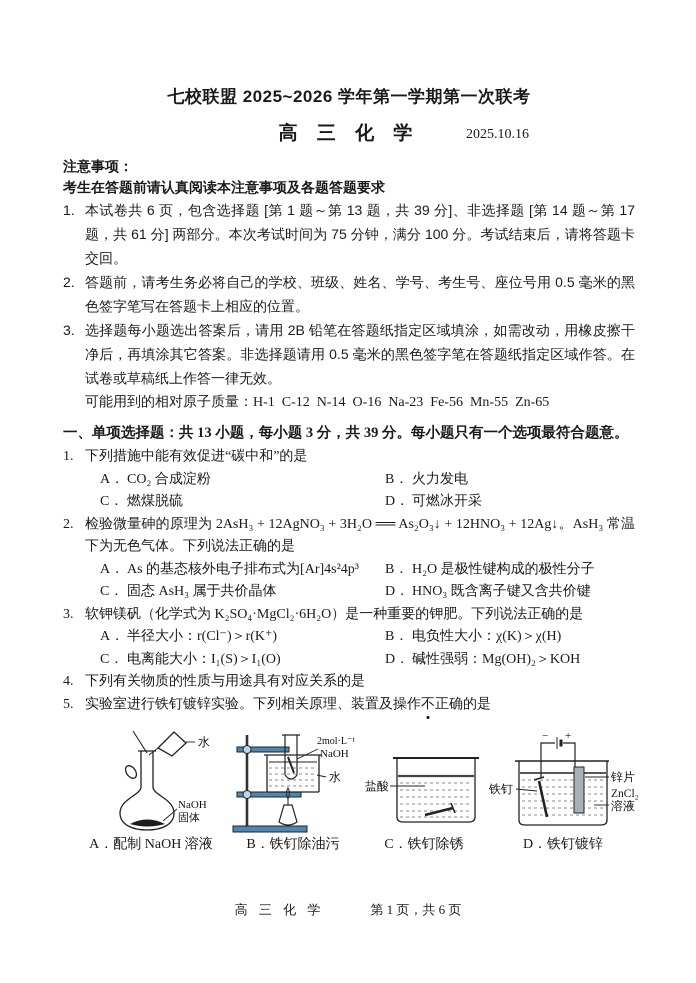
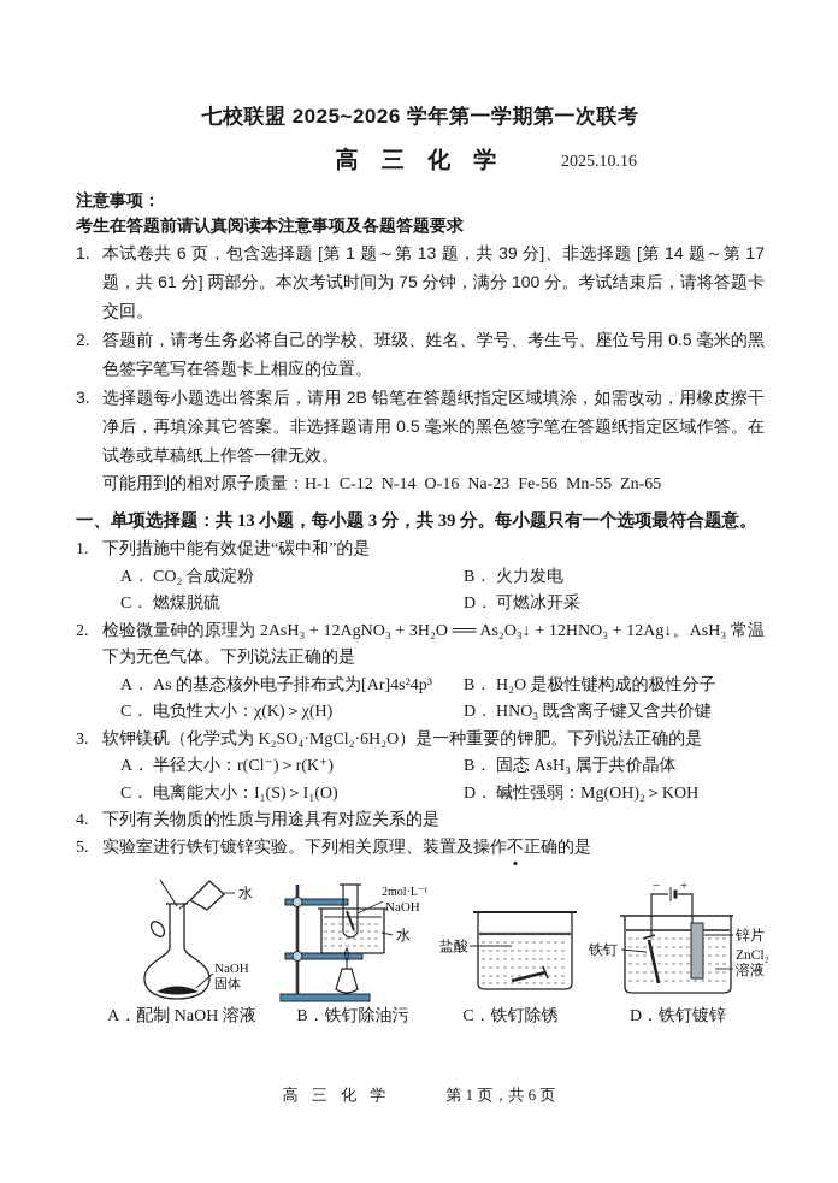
  七校联盟 2025~2026 学年第一学期第一次联考
  高 三 化 学
  2025.10.16
  注意事项：
  考生在答题前请认真阅读本注意事项及各题答题要求
  1.
  本试卷共 6 页，包含选择题 [第 1 题～第 13 题，共 39 分]、非选择题 [第 14 题～第 17 题，共 61 分] 两部分。本次考试时间为 75 分钟，满分 100 分。考试结束后，请将答题卡交回。
  2.
  答题前，请考生务必将自己的学校、班级、姓名、学号、考生号、座位号用 0.5 毫米的黑色签字笔写在答题卡上相应的位置。
  3.
  选择题每小题选出答案后，请用 2B 铅笔在答题纸指定区域填涂，如需改动，用橡皮擦干净后，再填涂其它答案。非选择题请用 0.5 毫米的黑色签字笔在答题纸指定区域作答。在试卷或草稿纸上作答一律无效。
  可能用到的相对原子质量：H-1 C-12 N-14 O-16 Na-23 Fe-56 Mn-55 Zn-65
  一、单项选择题：共 13 小题，每小题 3 分，共 39 分。每小题只有一个选项最符合题意。
  1.
  下列措施中能有效促进“碳中和”的是
  A． CO₂ 合成淀粉
  B． 火力发电
  C． 燃煤脱硫
  D． 可燃冰开采
  2.
  检验微量砷的原理为 2AsH₃ + 12AgNO₃ + 3H₂O ══ As₂O₃↓ + 12HNO₃ + 12Ag↓。AsH₃ 常温下为无色气体。下列说法正确的是
  A． As 的基态核外电子排布式为[Ar]4s²4p³
  B． H₂O 是极性键构成的极性分子
- C． 固态 AsH₃ 属于共价晶体
+ C． 电负性大小：χ(K)＞χ(H)
  D． HNO₃ 既含离子键又含共价键
  3.
  软钾镁矾（化学式为 K₂SO₄·MgCl₂·6H₂O）是一种重要的钾肥。下列说法正确的是
  A． 半径大小：r(Cl⁻)＞r(K⁺)
- B． 电负性大小：χ(K)＞χ(H)
+ B． 固态 AsH₃ 属于共价晶体
  C． 电离能大小：I₁(S)＞I₁(O)
  D． 碱性强弱：Mg(OH)₂＞KOH
  4.
  下列有关物质的性质与用途具有对应关系的是
  5.
  实验室进行铁钉镀锌实验。下列相关原理、装置及操作不正确的是
  水
  NaOH
  固体
  A．配制 NaOH 溶液
  2mol·L⁻¹
  NaOH
  水
  B．铁钉除油污
  盐酸
  C．铁钉除锈
  −
  +
  铁钉
  锌片
  ZnCl₂
  溶液
  D．铁钉镀锌
  高 三 化 学
  第 1 页，共 6 页
